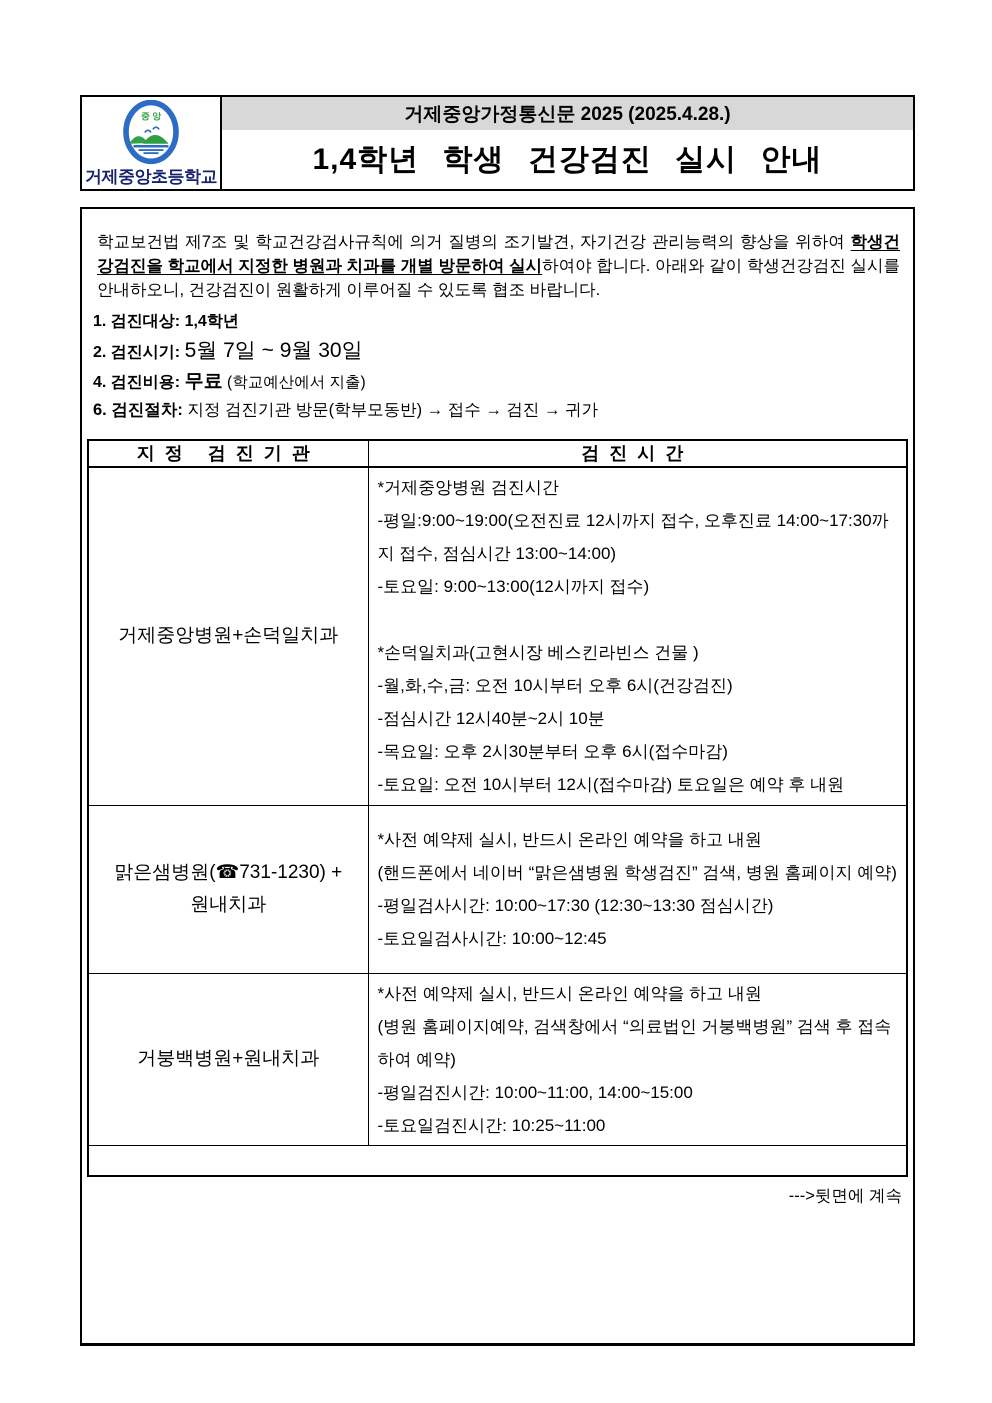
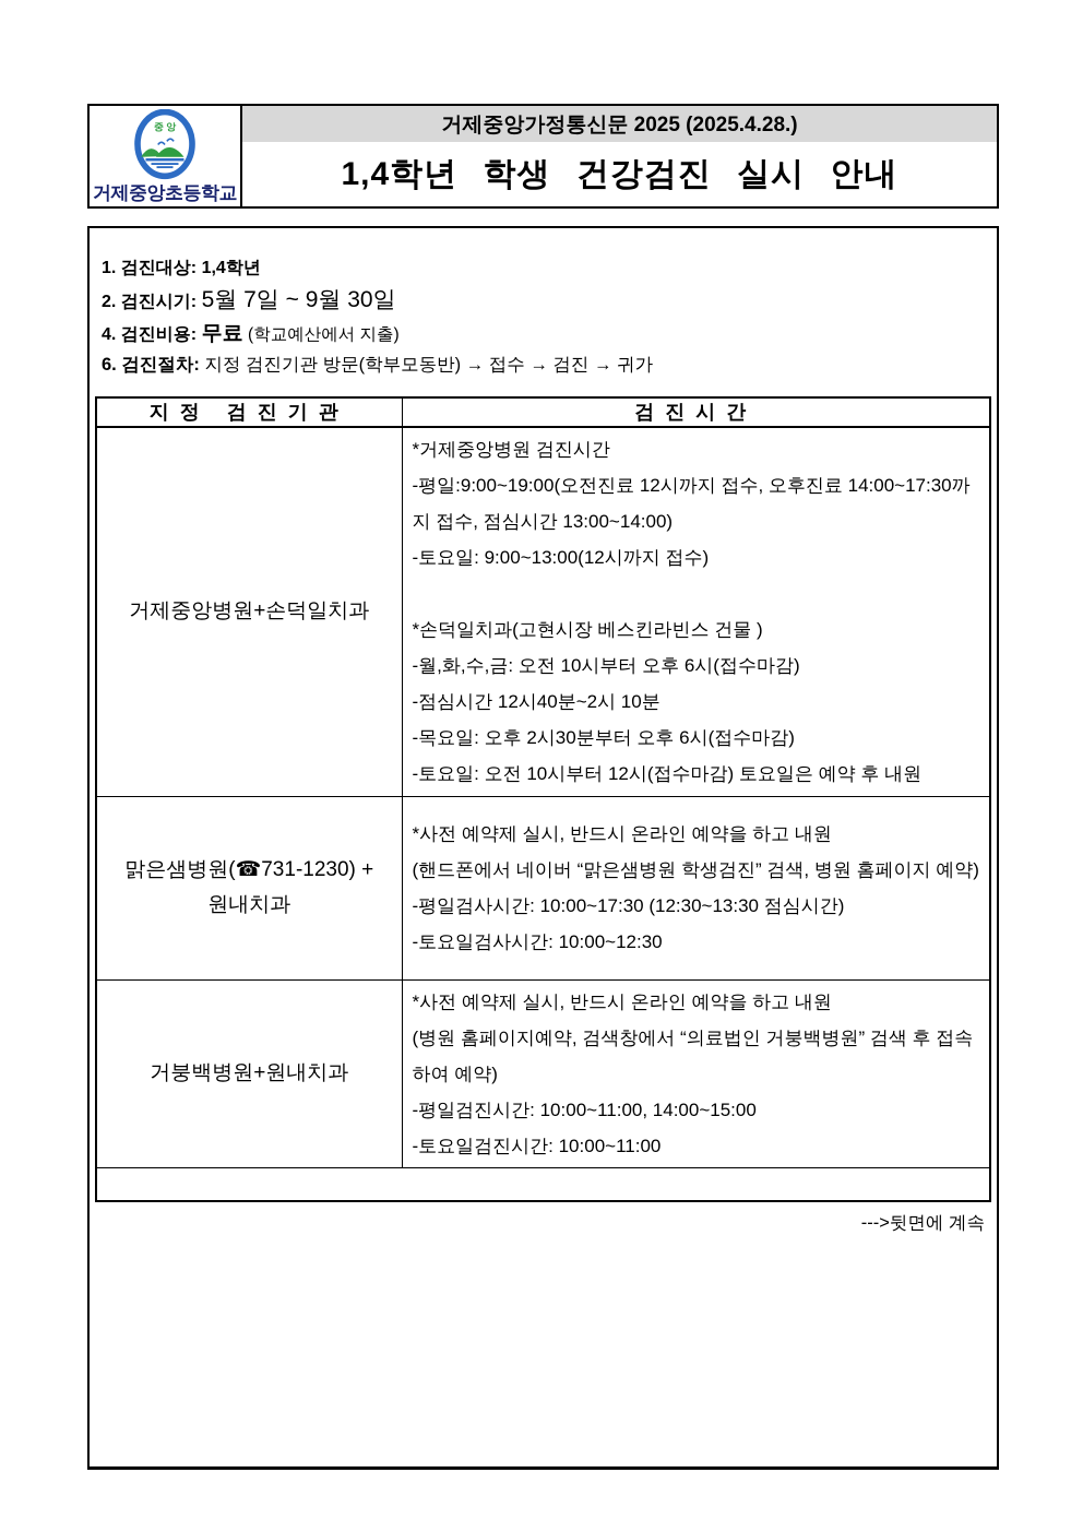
  중 앙
  거제중앙초등학교
  거제중앙가정통신문 2025 (2025.4.28.)
  1,4학년 학생 건강검진 실시 안내
- 학교보건법 제7조 및 학교건강검사규칙에 의거 질병의 조기발견, 자기건강 관리능력의 향상을 위하여 학생건강검진을 학교에서 지정한 병원과 치과를 개별 방문하여 실시하여야 합니다. 아래와 같이 학생건강검진 실시를 안내하오니, 건강검진이 원활하게 이루어질 수 있도록 협조 바랍니다.
  1. 검진대상: 1,4학년
  2. 검진시기: 5월 7일 ~ 9월 30일
  4. 검진비용: 무료 (학교예산에서 지출)
  6. 검진절차: 지정 검진기관 방문(학부모동반) → 접수 → 검진 → 귀가
  지정 검진기관	검진시간
- 거제중앙병원+손덕일치과	*거제중앙병원 검진시간-평일:9:00~19:00(오전진료 12시까지 접수, 오후진료 14:00~17:30까지 접수, 점심시간 13:00~14:00)-토요일: 9:00~13:00(12시까지 접수)*손덕일치과(고현시장 베스킨라빈스 건물 )-월,화,수,금: 오전 10시부터 오후 6시(건강검진)-점심시간 12시40분~2시 10분-목요일: 오후 2시30분부터 오후 6시(접수마감)-토요일: 오전 10시부터 12시(접수마감) 토요일은 예약 후 내원
+ 거제중앙병원+손덕일치과	*거제중앙병원 검진시간-평일:9:00~19:00(오전진료 12시까지 접수, 오후진료 14:00~17:30까지 접수, 점심시간 13:00~14:00)-토요일: 9:00~13:00(12시까지 접수)*손덕일치과(고현시장 베스킨라빈스 건물 )-월,화,수,금: 오전 10시부터 오후 6시(접수마감)-점심시간 12시40분~2시 10분-목요일: 오후 2시30분부터 오후 6시(접수마감)-토요일: 오전 10시부터 12시(접수마감) 토요일은 예약 후 내원
- 맑은샘병원(☎731-1230) + 원내치과	*사전 예약제 실시, 반드시 온라인 예약을 하고 내원(핸드폰에서 네이버 “맑은샘병원 학생검진” 검색, 병원 홈페이지 예약)-평일검사시간: 10:00~17:30 (12:30~13:30 점심시간)-토요일검사시간: 10:00~12:45
+ 맑은샘병원(☎731-1230) + 원내치과	*사전 예약제 실시, 반드시 온라인 예약을 하고 내원(핸드폰에서 네이버 “맑은샘병원 학생검진” 검색, 병원 홈페이지 예약)-평일검사시간: 10:00~17:30 (12:30~13:30 점심시간)-토요일검사시간: 10:00~12:30
- 거붕백병원+원내치과	*사전 예약제 실시, 반드시 온라인 예약을 하고 내원(병원 홈페이지예약, 검색창에서 “의료법인 거붕백병원” 검색 후 접속하여 예약)-평일검진시간: 10:00~11:00, 14:00~15:00-토요일검진시간: 10:25~11:00
+ 거붕백병원+원내치과	*사전 예약제 실시, 반드시 온라인 예약을 하고 내원(병원 홈페이지예약, 검색창에서 “의료법인 거붕백병원” 검색 후 접속하여 예약)-평일검진시간: 10:00~11:00, 14:00~15:00-토요일검진시간: 10:00~11:00
  --->뒷면에 계속
